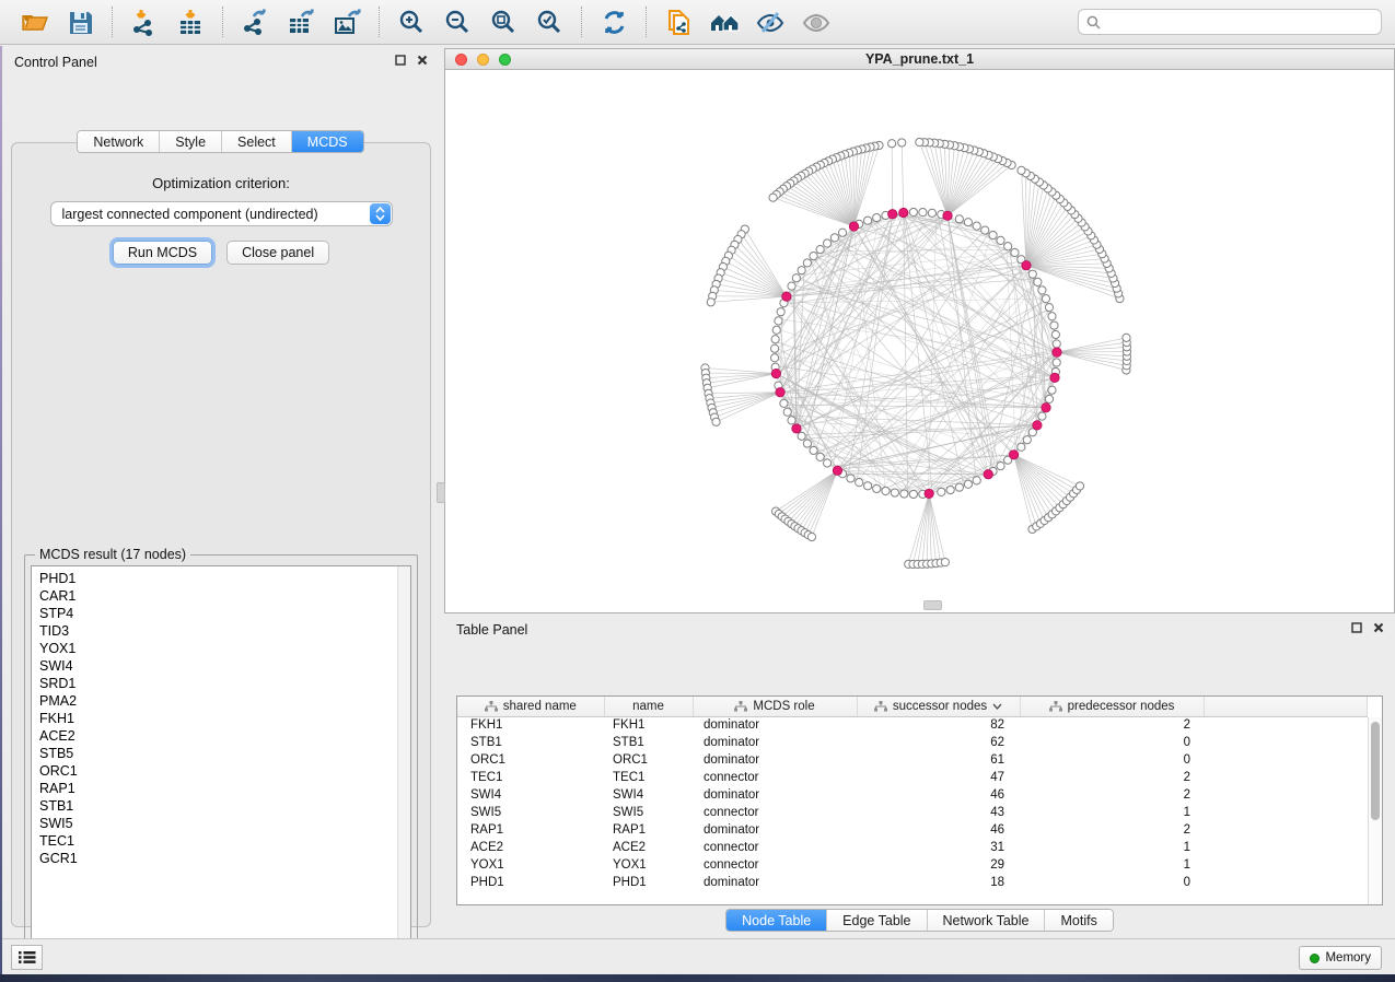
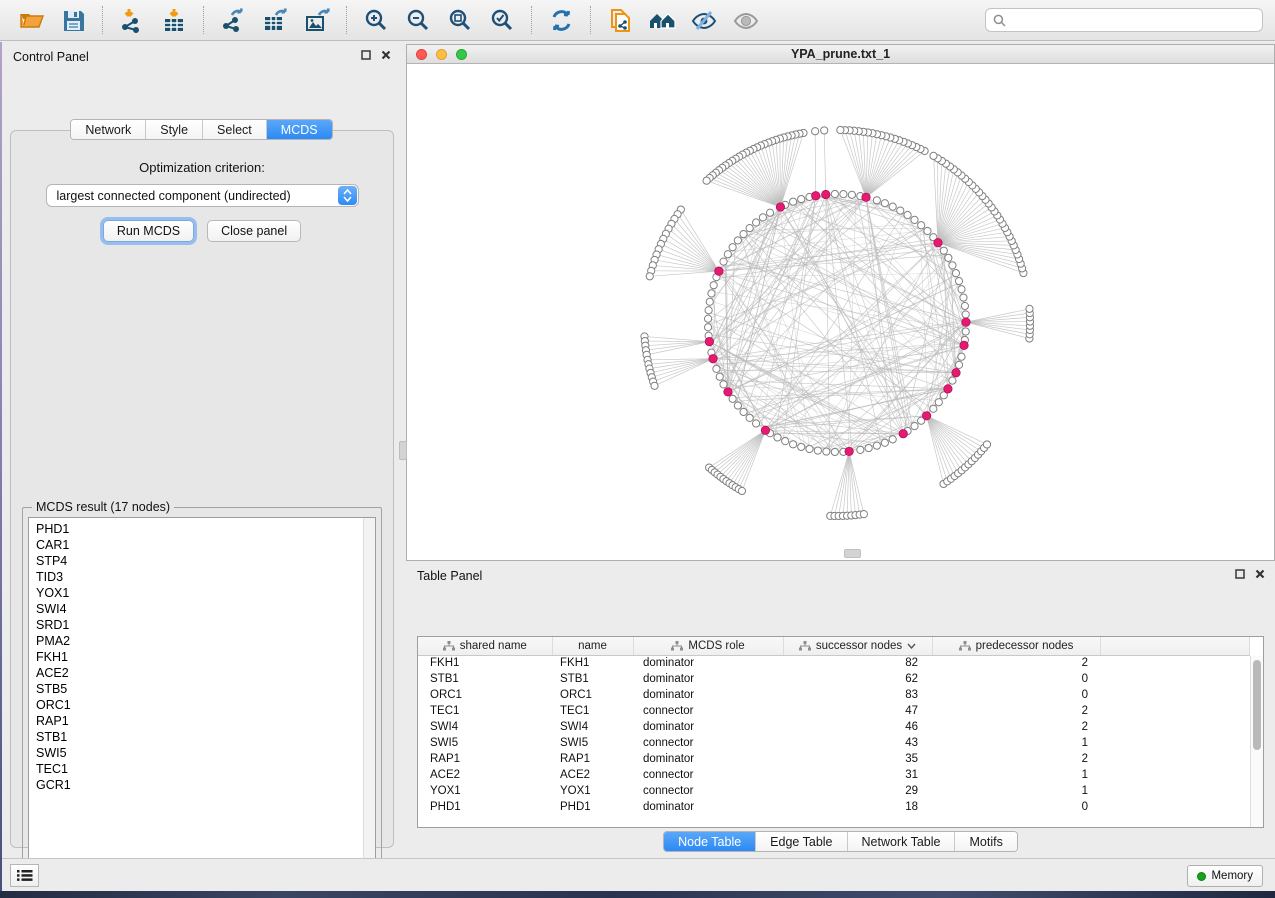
  Control Panel
  Network
  Style
  Select
  MCDS
  Optimization criterion:
  largest connected component (undirected)
  Run MCDS
  Close panel
  MCDS result (17 nodes)
  PHD1
  CAR1
  STP4
  TID3
  YOX1
  SWI4
  SRD1
  PMA2
  FKH1
  ACE2
  STB5
  ORC1
  RAP1
  STB1
  SWI5
  TEC1
  GCR1
  YPA_prune.txt_1
  Table Panel
  shared name	name	MCDS role	successor nodes	predecessor nodes
  FKH1	FKH1	dominator	82	2
  STB1	STB1	dominator	62	0
- ORC1	ORC1	dominator	61	0
+ ORC1	ORC1	dominator	83	0
  TEC1	TEC1	connector	47	2
  SWI4	SWI4	dominator	46	2
  SWI5	SWI5	connector	43	1
- RAP1	RAP1	dominator	46	2
+ RAP1	RAP1	dominator	35	2
  ACE2	ACE2	connector	31	1
  YOX1	YOX1	connector	29	1
  PHD1	PHD1	dominator	18	0
  Node Table
  Edge Table
  Network Table
  Motifs
  Memory
